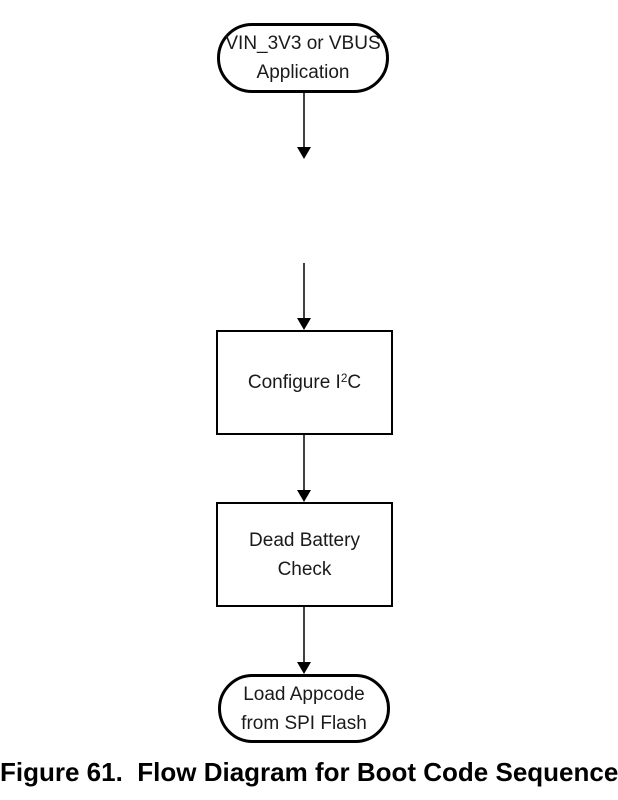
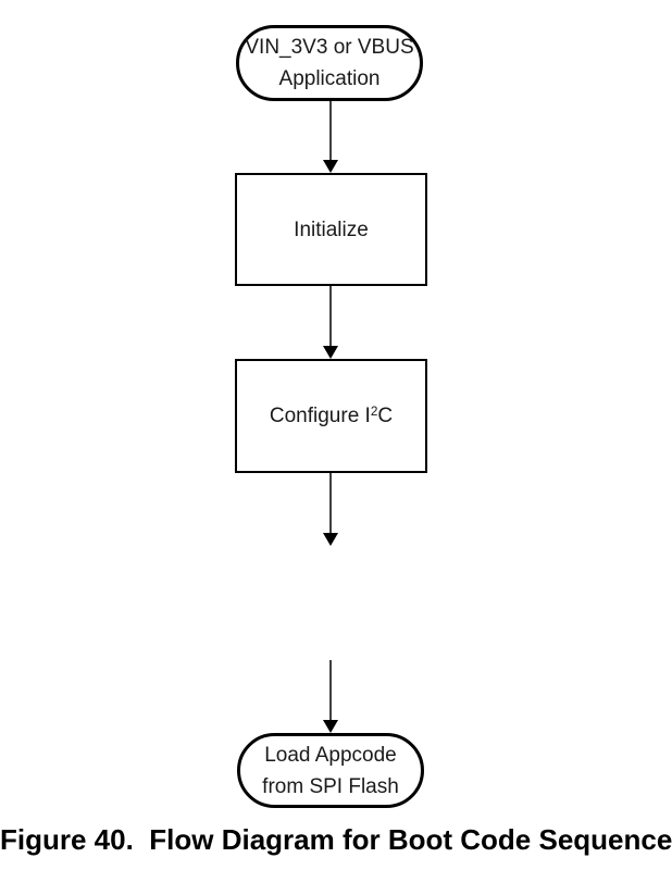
  VIN_3V3 or VBUS
  Application
+ Initialize
  Configure I2C
- Dead Battery
- Check
  Load Appcode
  from SPI Flash
- Figure 61. Flow Diagram for Boot Code Sequence
+ Figure 40. Flow Diagram for Boot Code Sequence
